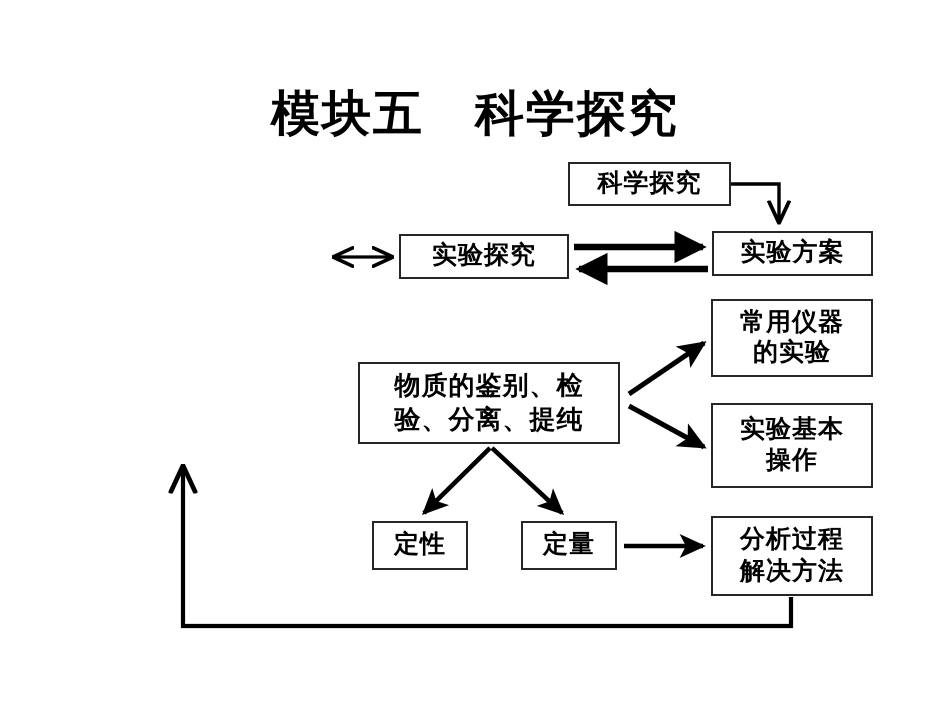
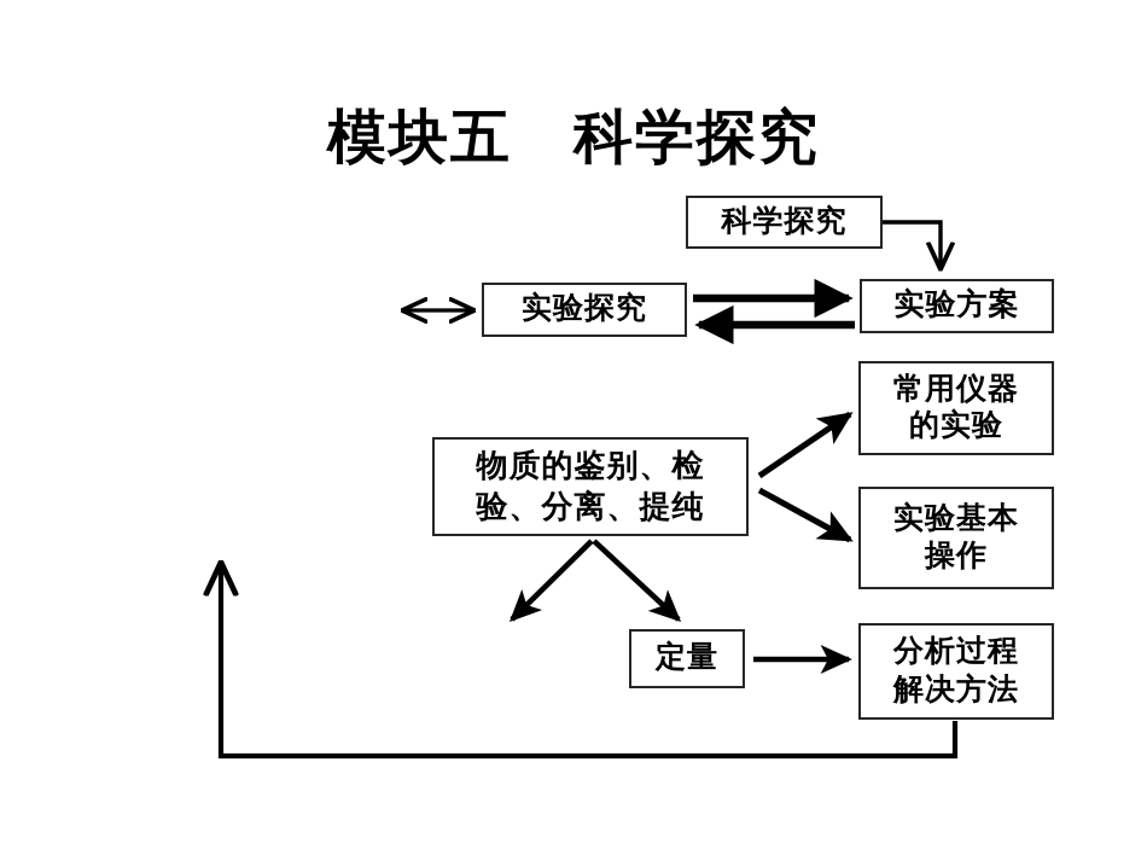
  模块五 科学探究
  科学探究
  实验方案
  实验探究
  常用仪器
  的实验
  实验基本
  操作
  物质的鉴别、检
  验、分离、提纯
- 定性
  定量
  分析过程
  解决方法
